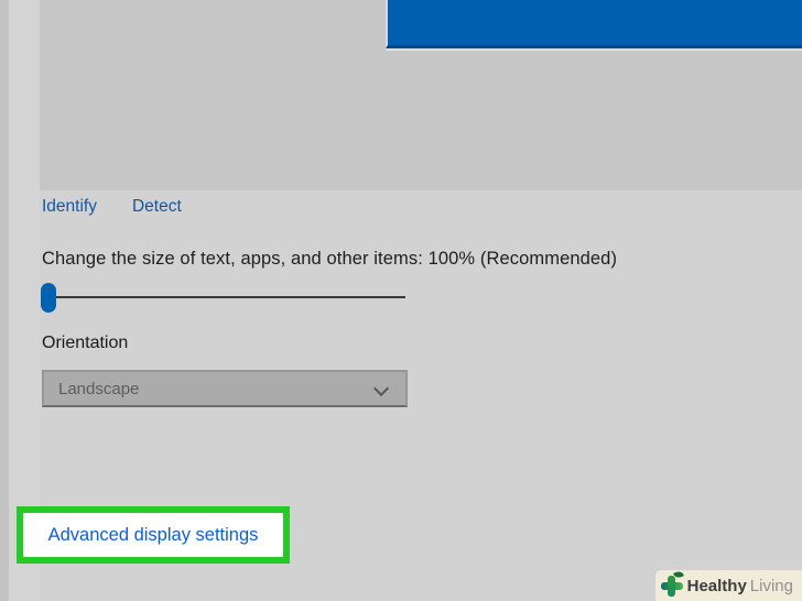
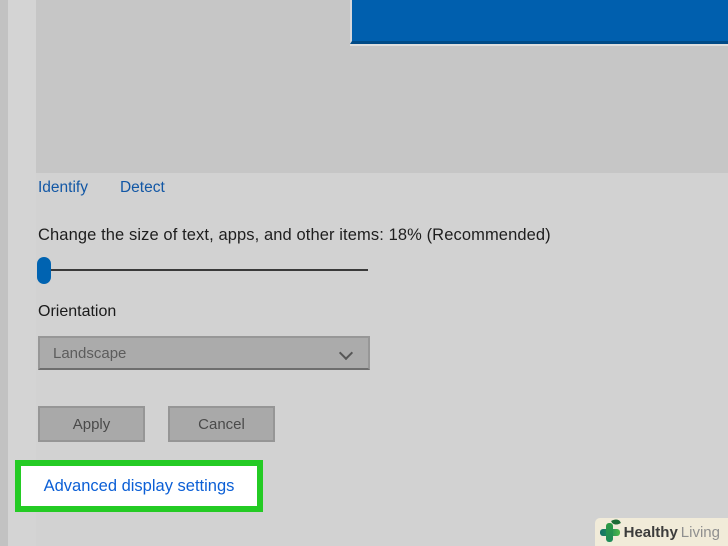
  Identify
  Detect
- Change the size of text, apps, and other items: 100% (Recommended)
+ Change the size of text, apps, and other items: 18% (Recommended)
  Orientation
  Landscape
+ Apply
+ Cancel
  Advanced display settings
  Healthy
  Living
